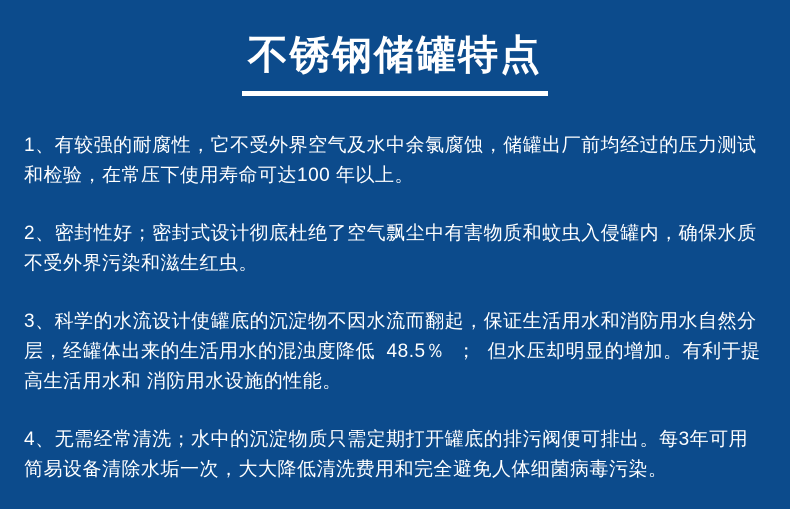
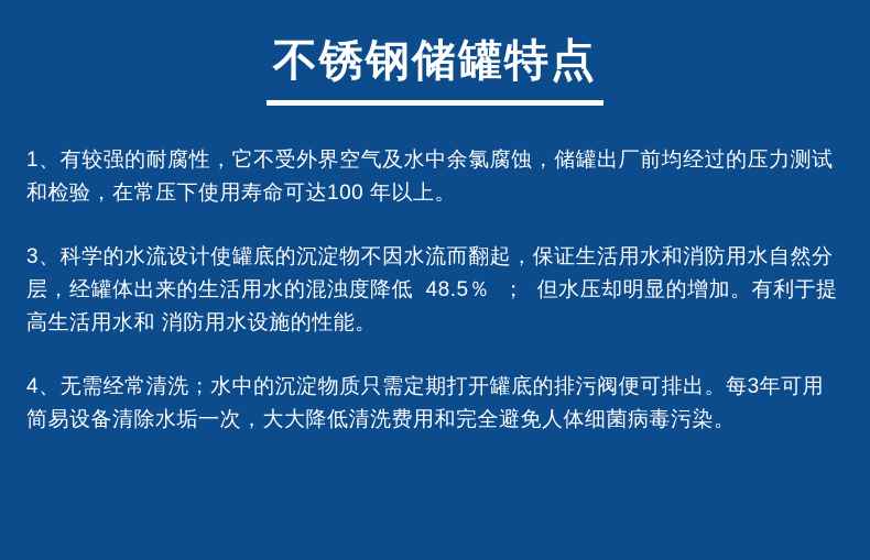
  不锈钢储罐特点
  1、有较强的耐腐性，它不受外界空气及水中余氯腐蚀，储罐出厂前均经过的压力测试
  和检验，在常压下使用寿命可达100 年以上。
- 2、密封性好；密封式设计彻底杜绝了空气飘尘中有害物质和蚊虫入侵罐内，确保水质
- 不受外界污染和滋生红虫。
  3、科学的水流设计使罐底的沉淀物不因水流而翻起，保证生活用水和消防用水自然分
  层，经罐体出来的生活用水的混浊度降低 48.5％ ； 但水压却明显的增加。有利于提
  高生活用水和 消防用水设施的性能。
  4、无需经常清洗；水中的沉淀物质只需定期打开罐底的排污阀便可排出。每3年可用
  简易设备清除水垢一次，大大降低清洗费用和完全避免人体细菌病毒污染。
